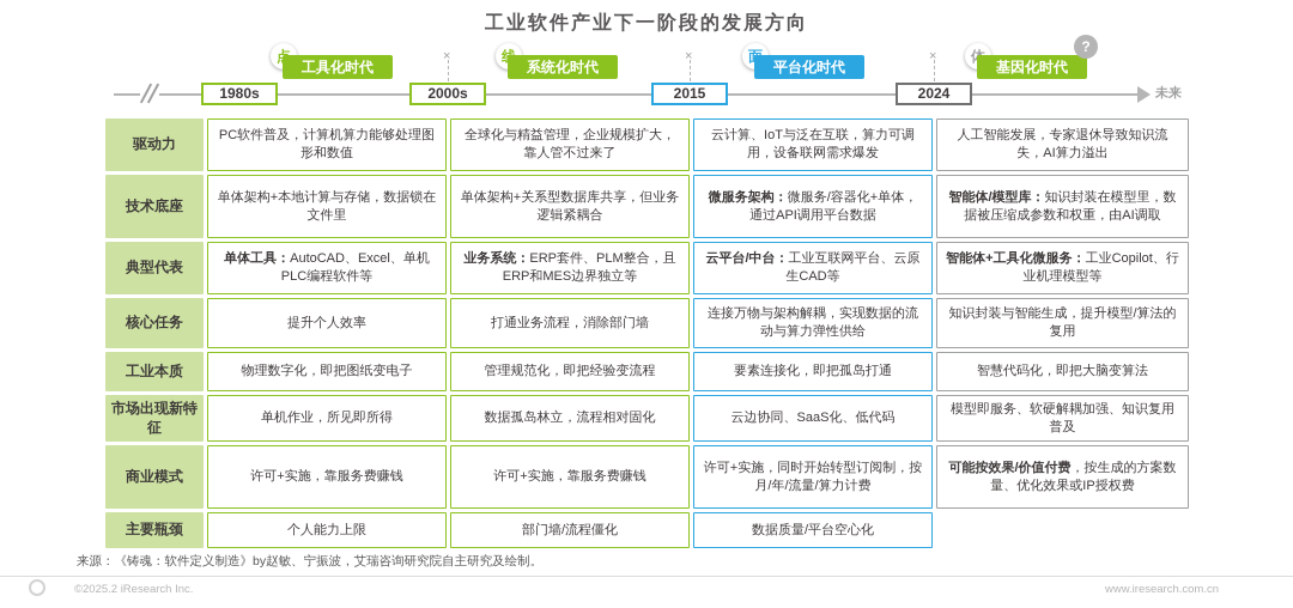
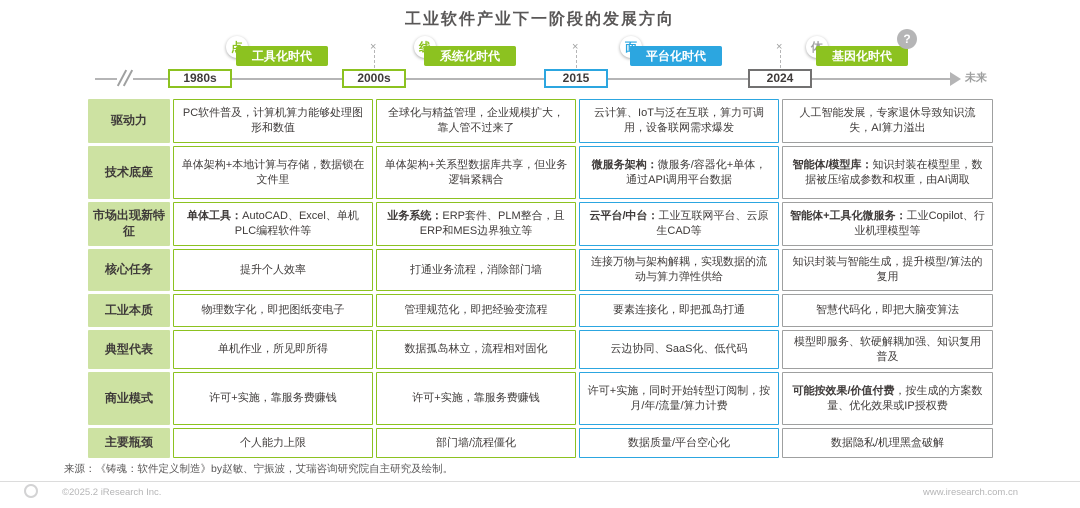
  工业软件产业下一阶段的发展方向
  未来
  工具化时代
  1980s
  系统化时代
  2000s
  平台化时代
  2015
  基因化时代
  2024
  ×
  ×
  ×
  ?
  驱动力
  PC软件普及，计算机算力能够处理图形和数值
  全球化与精益管理，企业规模扩大，靠人管不过来了
  云计算、IoT与泛在互联，算力可调用，设备联网需求爆发
  人工智能发展，专家退休导致知识流失，AI算力溢出
  技术底座
  单体架构+本地计算与存储，数据锁在文件里
  单体架构+关系型数据库共享，但业务逻辑紧耦合
  微服务架构：微服务/容器化+单体，通过API调用平台数据
  智能体/模型库：知识封装在模型里，数据被压缩成参数和权重，由AI调取
- 典型代表
+ 市场出现新特征
  单体工具：AutoCAD、Excel、单机PLC编程软件等
  业务系统：ERP套件、PLM整合，且ERP和MES边界独立等
  云平台/中台：工业互联网平台、云原生CAD等
  智能体+工具化微服务：工业Copilot、行业机理模型等
  核心任务
  提升个人效率
  打通业务流程，消除部门墙
  连接万物与架构解耦，实现数据的流动与算力弹性供给
  知识封装与智能生成，提升模型/算法的复用
  工业本质
  物理数字化，即把图纸变电子
  管理规范化，即把经验变流程
  要素连接化，即把孤岛打通
  智慧代码化，即把大脑变算法
- 市场出现新特征
+ 典型代表
  单机作业，所见即所得
  数据孤岛林立，流程相对固化
  云边协同、SaaS化、低代码
  模型即服务、软硬解耦加强、知识复用普及
  商业模式
  许可+实施，靠服务费赚钱
  许可+实施，靠服务费赚钱
  许可+实施，同时开始转型订阅制，按月/年/流量/算力计费
  可能按效果/价值付费，按生成的方案数量、优化效果或IP授权费
  主要瓶颈
  个人能力上限
  部门墙/流程僵化
  数据质量/平台空心化
+ 数据隐私/机理黑盒破解
  来源：《铸魂：软件定义制造》by赵敏、宁振波，艾瑞咨询研究院自主研究及绘制。
  ©2025.2 iResearch Inc.
  www.iresearch.com.cn
